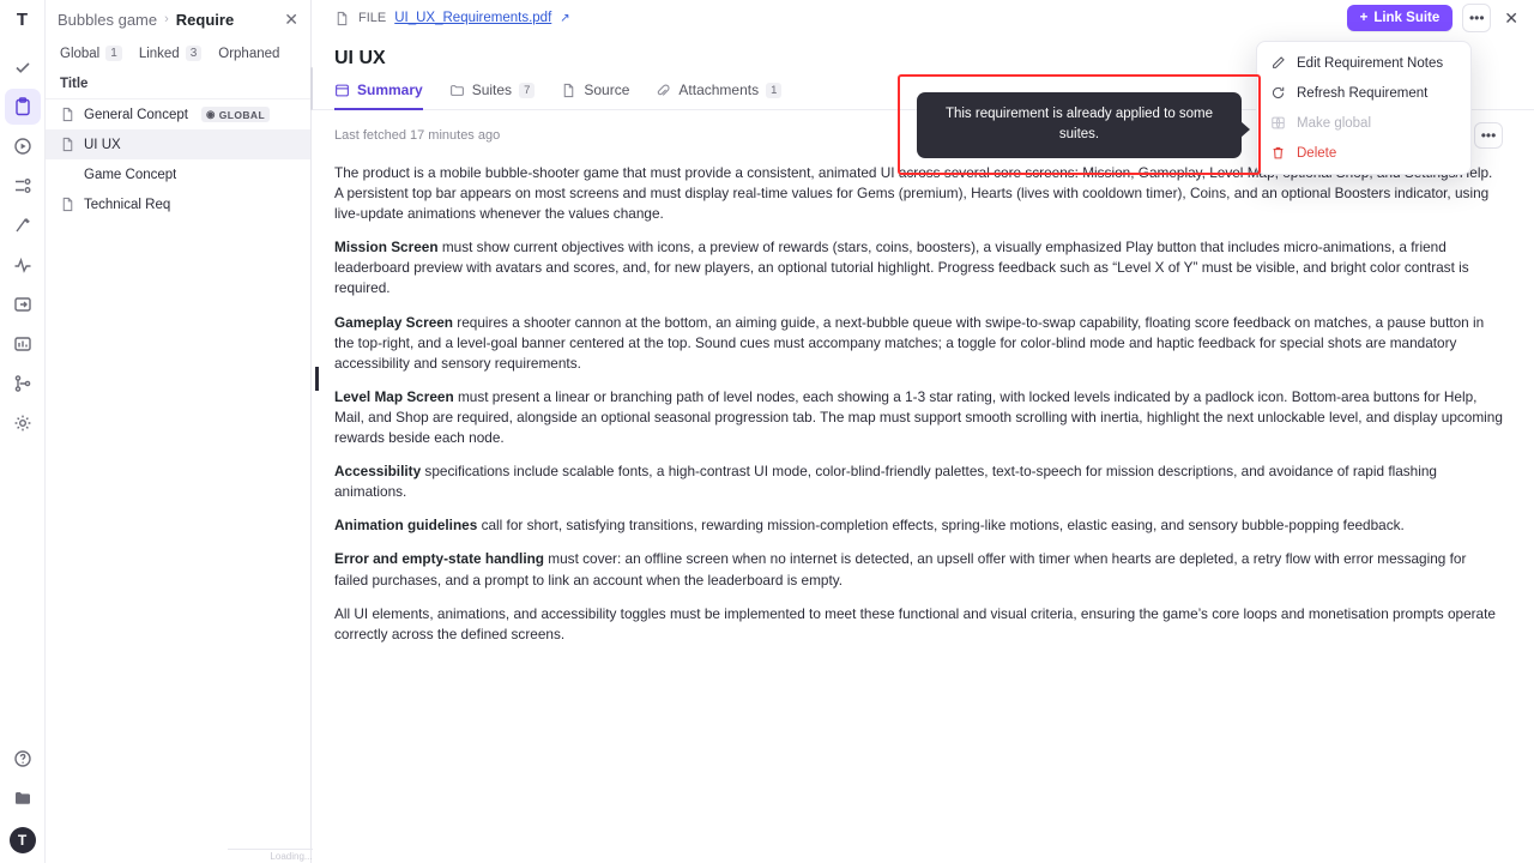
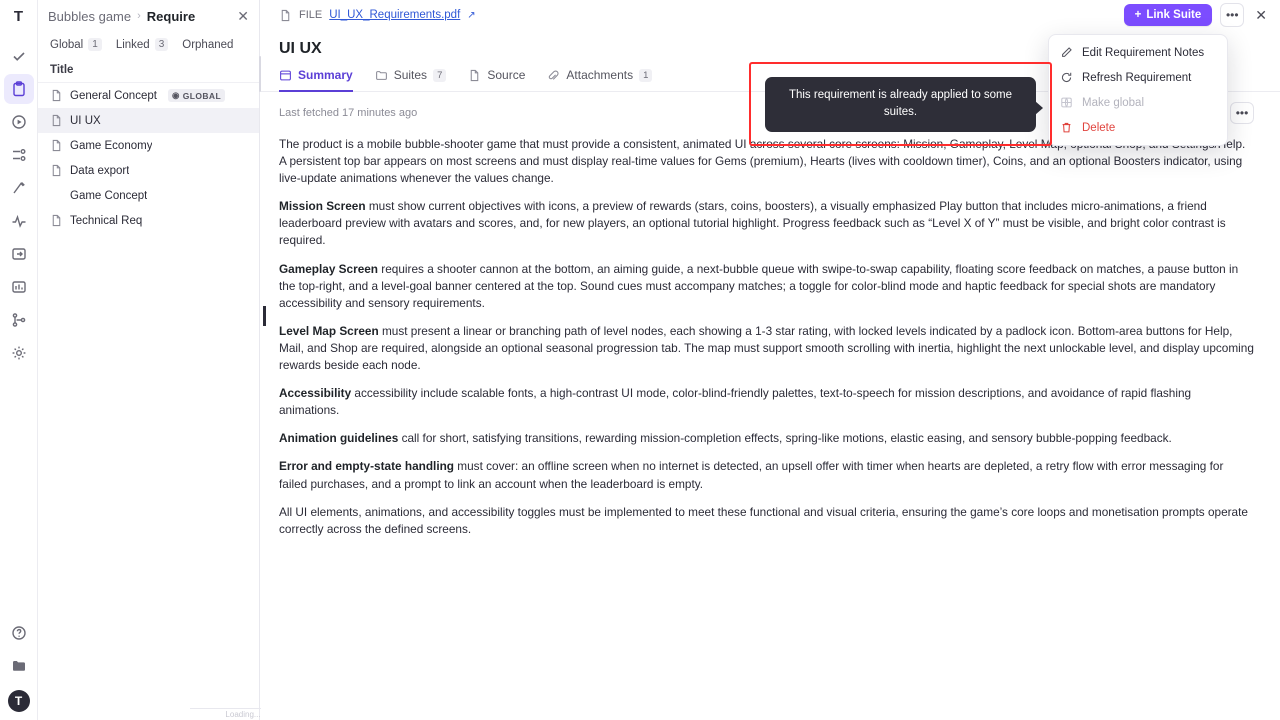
  T
  T
  Bubbles game
  ›
  Require
  ✕
  Global
  1
  Linked
  3
  Orphaned
  Title
  General Concept
  ◉
  GLOBAL
  UI UX
+ Game Economy
+ Data export
  Game Concept
  Technical Req
  Loading.
  FILE
  UI_UX_Requirements.pdf
  ↗
  +
  Link Suite
  •••
  ✕
  UI UX
  Summary
  Suites
  7
  Source
  Attachments
  1
  Last fetched
  17 minutes ago
  •••
  The product is a mobile bubble-shooter game that must provide a consistent, animated UI across several core screens: Mission, Gameplay, Level Melp. A persistent top bar appears on most screens and must display real-time values for Gems (premium), Hearts (lives with cooldown timer), Coins, and an optional Boosters indicator, using live-update animations whenever the values change.
  Mission Screen must show current objectives with icons, a preview of rewards (stars, coins, boosters), a visually emphasized Play button that includes micro-animations, a friend leaderboard preview with avatars and scores, and, for new players, an optional tutorial highlight. Progress feedback such as “Level X of Y” must be visible, and bright color contrast is required.
  Gameplay Screen requires a shooter cannon at the bottom, an aiming guide, a next-bubble queue with swipe-to-swap capability, floating score feedback on matches, a pause button in the top-right, and a level-goal banner centered at the top. Sound cues must accompany matches; a toggle for color-blind mode and haptic feedback for special shots are mandatory accessibility and sensory requirements.
  Level Map Screen must present a linear or branching path of level nodes, each showing a 1-3 star rating, with locked levels indicated by a padlock icon. Bottom-area buttons for Help, Mail, and Shop are required, alongside an optional seasonal progression tab. The map must support smooth scrolling with inertia, highlight the next unlockable level, and display upcoming rewards beside each node.
- Accessibility specifications include scalable fonts, a high-contrast UI mode, color-blind-friendly palettes, text-to-speech for mission descriptions, and avoidance of rapid flashing animations.
+ Accessibility accessibility include scalable fonts, a high-contrast UI mode, color-blind-friendly palettes, text-to-speech for mission descriptions, and avoidance of rapid flashing animations.
  Animation guidelines call for short, satisfying transitions, rewarding mission-completion effects, spring-like motions, elastic easing, and sensory bubble-popping feedback.
  Error and empty-state handling must cover: an offline screen when no internet is detected, an upsell offer with timer when hearts are depleted, a retry flow with error messaging for failed purchases, and a prompt to link an account when the leaderboard is empty.
  All UI elements, animations, and accessibility toggles must be implemented to meet these functional and visual criteria, ensuring the game’s core loops and monetisation prompts operate correctly across the defined screens.
  Edit Requirement Notes
  Refresh Requirement
  Make global
  Delete
  This requirement is already applied to some suites.
